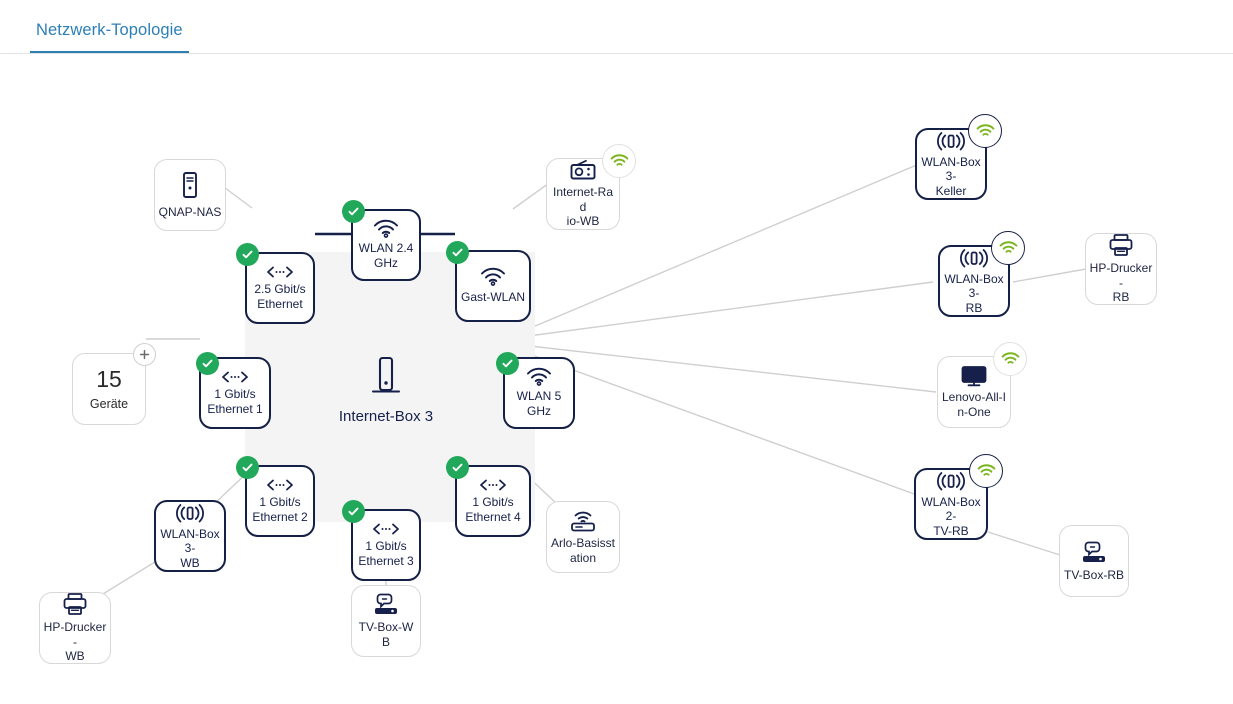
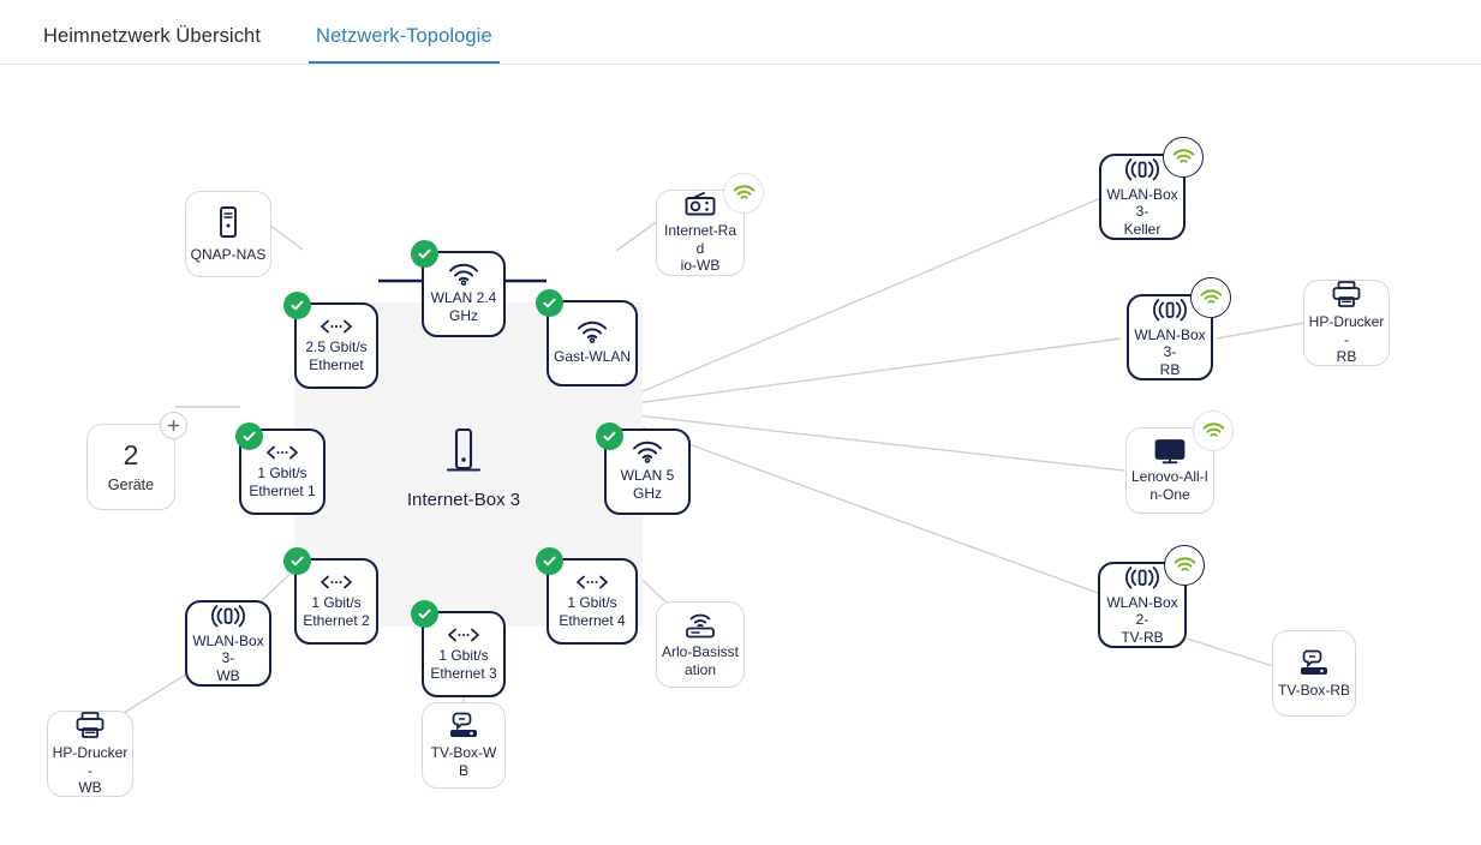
+ Heimnetzwerk Übersicht
  Netzwerk-Topologie
  Internet-Box 3
  2.5 Gbit/s
  Ethernet
  WLAN 2.4
  GHz
  Gast-WLAN
  1 Gbit/s
  Ethernet 1
  WLAN 5
  GHz
  1 Gbit/s
  Ethernet 2
  1 Gbit/s
  Ethernet 3
  1 Gbit/s
  Ethernet 4
- 15
+ 2
  Geräte
  QNAP-NAS
  Internet-Rad
  io-WB
  WLAN-Box3-
  Keller
  WLAN-Box3-
  RB
  HP-Drucker-
  RB
  Lenovo-All-I
  n-One
  WLAN-Box2-
  TV-RB
  TV-Box-RB
  WLAN-Box3-
  WB
  HP-Drucker-
  WB
  TV-Box-WB
  Arlo-Basisst
  ation
